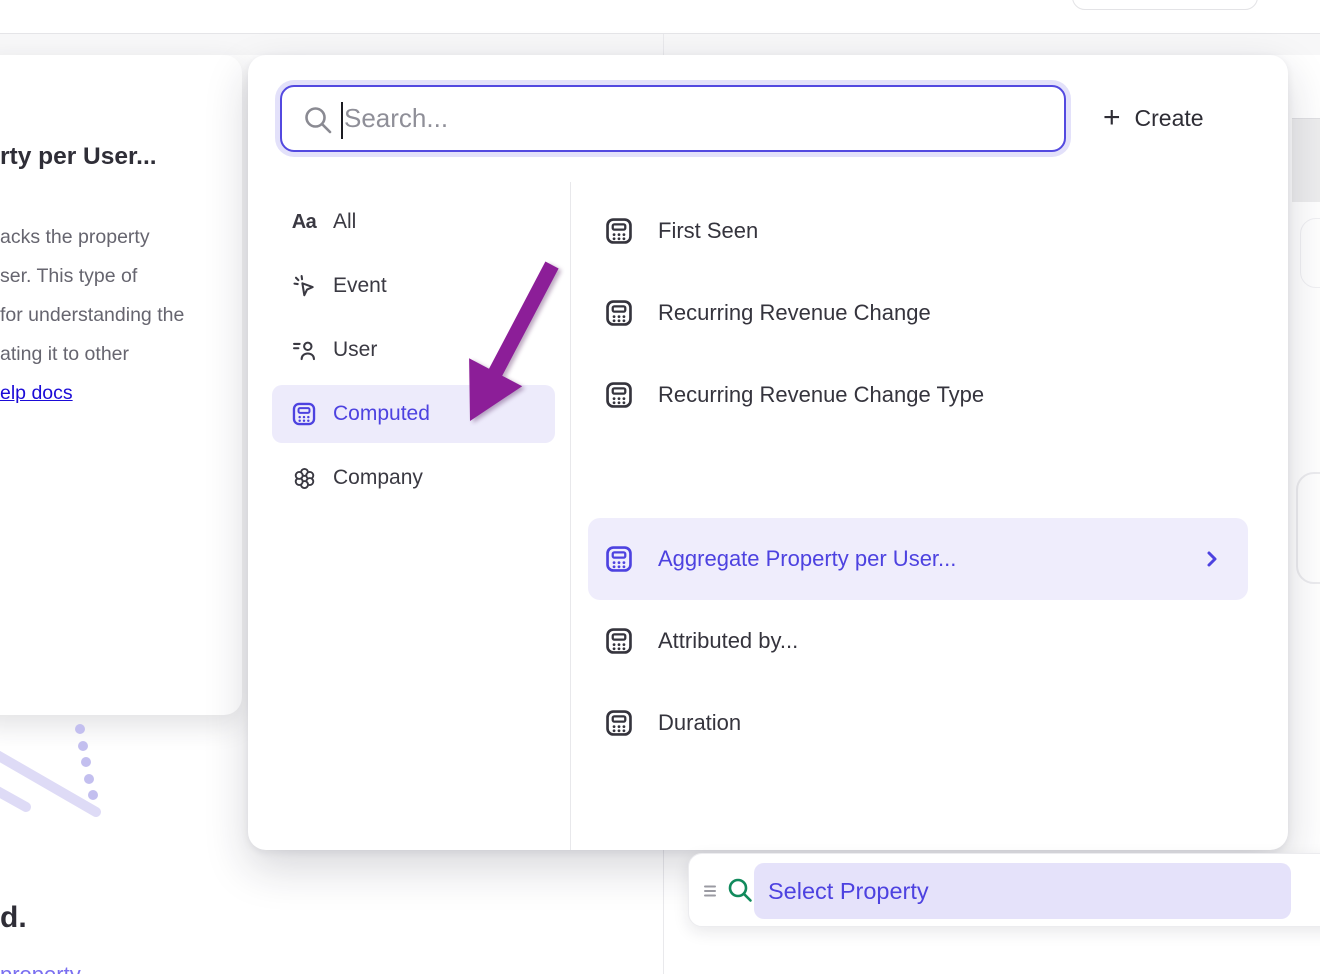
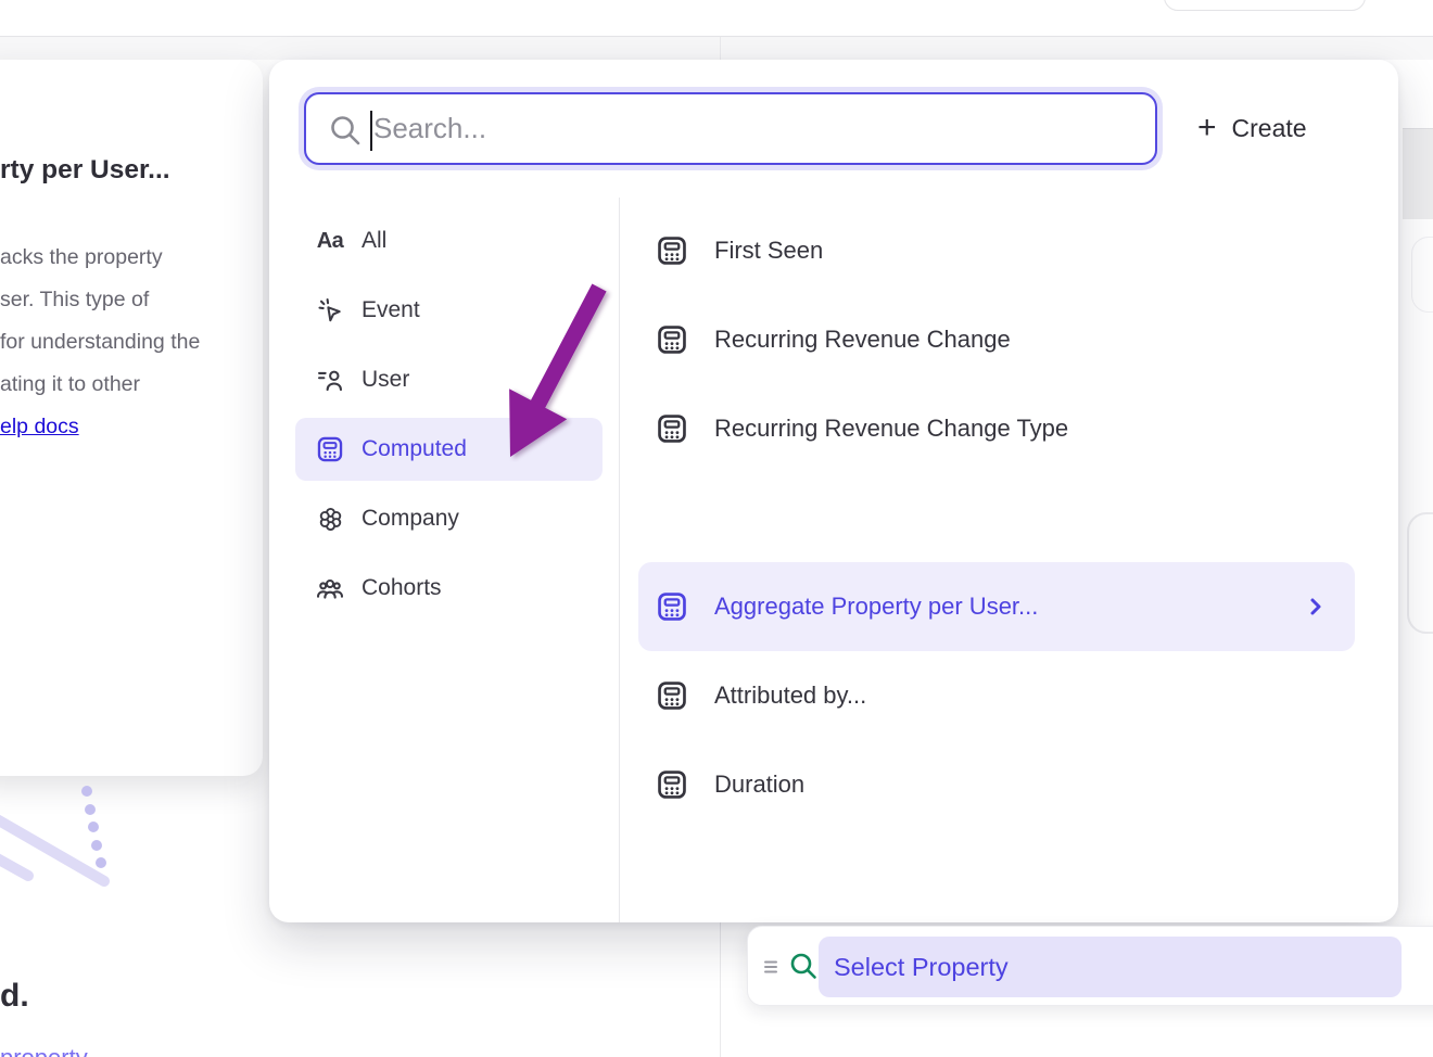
  rty per User...
  acks the property
  ser. This type of
  for understanding the
  ating it to other
  elp docs
  d.
  Search...
  +
  Create
  Aa
  All
  Event
  User
  Computed
  Company
+ Cohorts
  First Seen
  Recurring Revenue Change
  Recurring Revenue Change Type
  Aggregate Property per User...
  Attributed by...
  Duration
  Select Property
